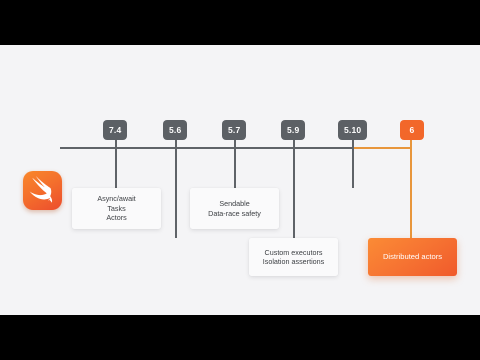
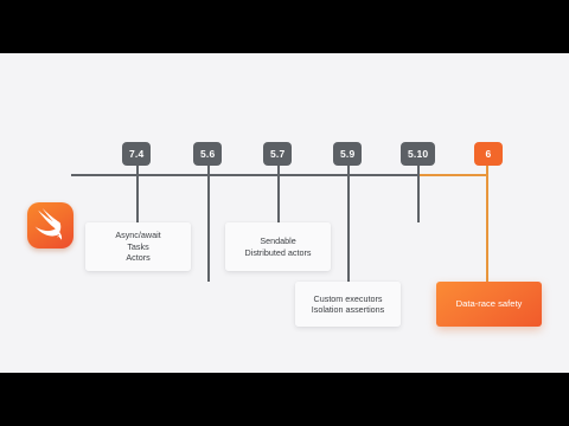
  7.4
  5.6
  5.7
  5.9
  5.10
  6
  Async/await
  Tasks
  Actors
  Sendable
- Data-race safety
+ Distributed actors
  Custom executors
  Isolation assertions
- Distributed actors
+ Data-race safety
